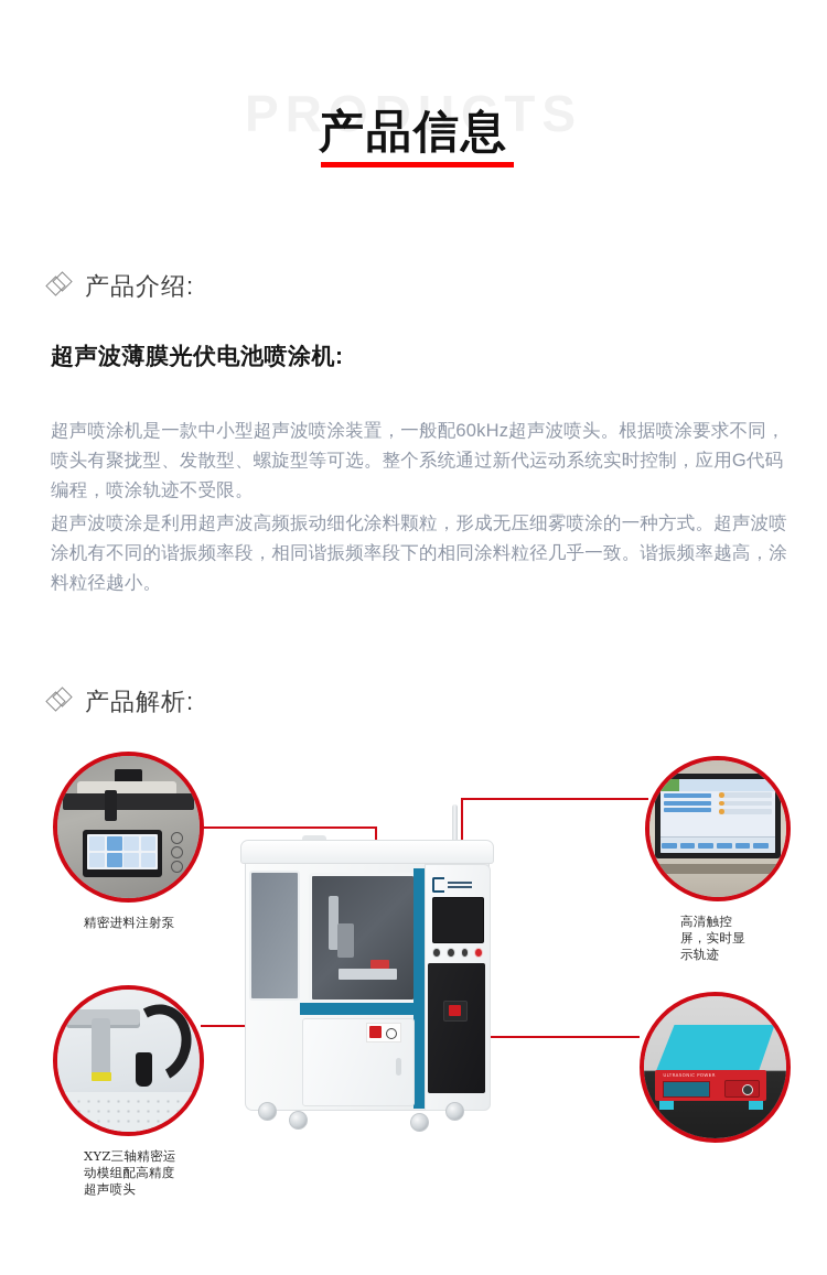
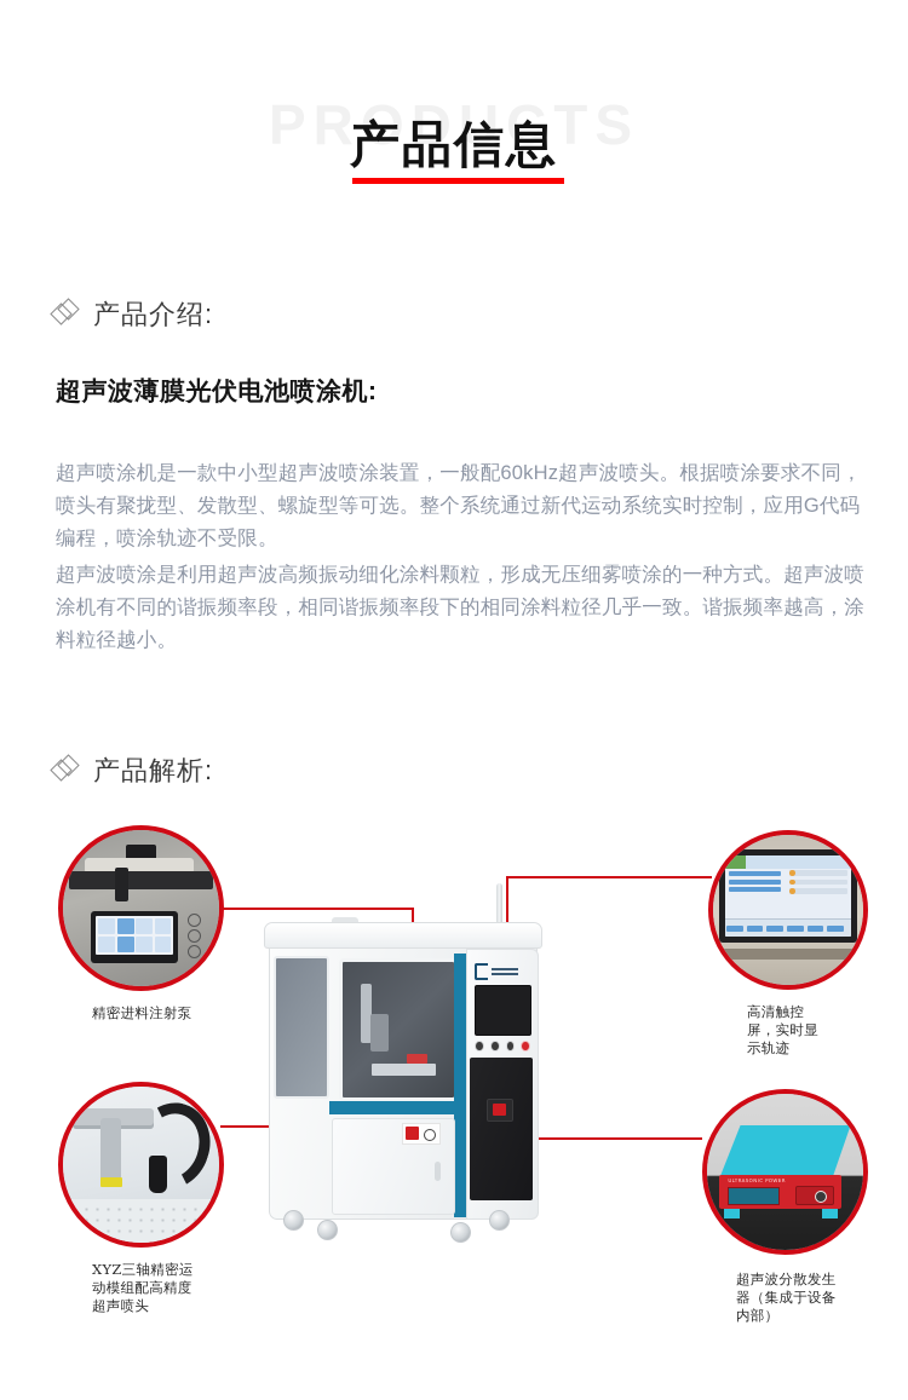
  PRODUCTS
  产品信息
  产品介绍:
  超声波薄膜光伏电池喷涂机:
  超声喷涂机是一款中小型超声波喷涂装置，一般配60kHz超声波喷头。根据喷涂要求不同，喷头有聚拢型、发散型、螺旋型等可选。整个系统通过新代运动系统实时控制，应用G代码编程，喷涂轨迹不受限。
  超声波喷涂是利用超声波高频振动细化涂料颗粒，形成无压细雾喷涂的一种方式。超声波喷涂机有不同的谐振频率段，相同谐振频率段下的相同涂料粒径几乎一致。谐振频率越高，涂料粒径越小。
  产品解析:
  精密进料注射泵
  高清触控屏，实时显示轨迹
  XYZ三轴精密运动模组配高精度超声喷头
+ 超声波分散发生器（集成于设备内部）
